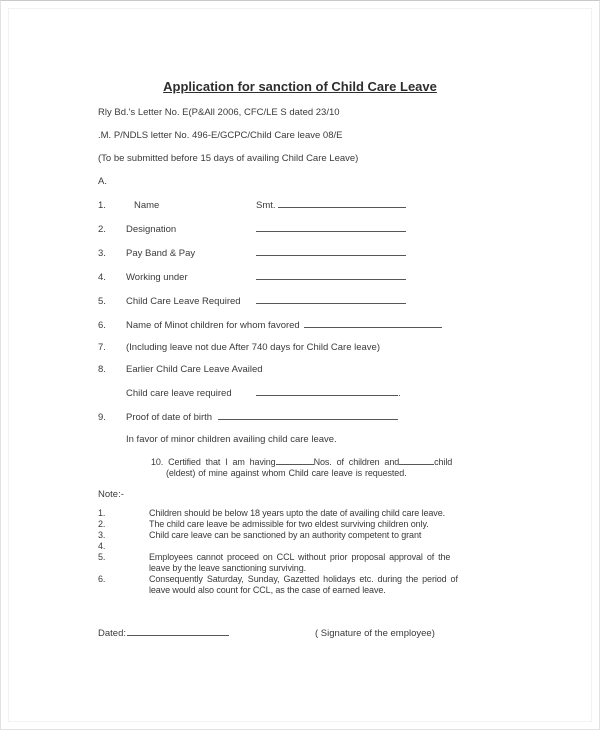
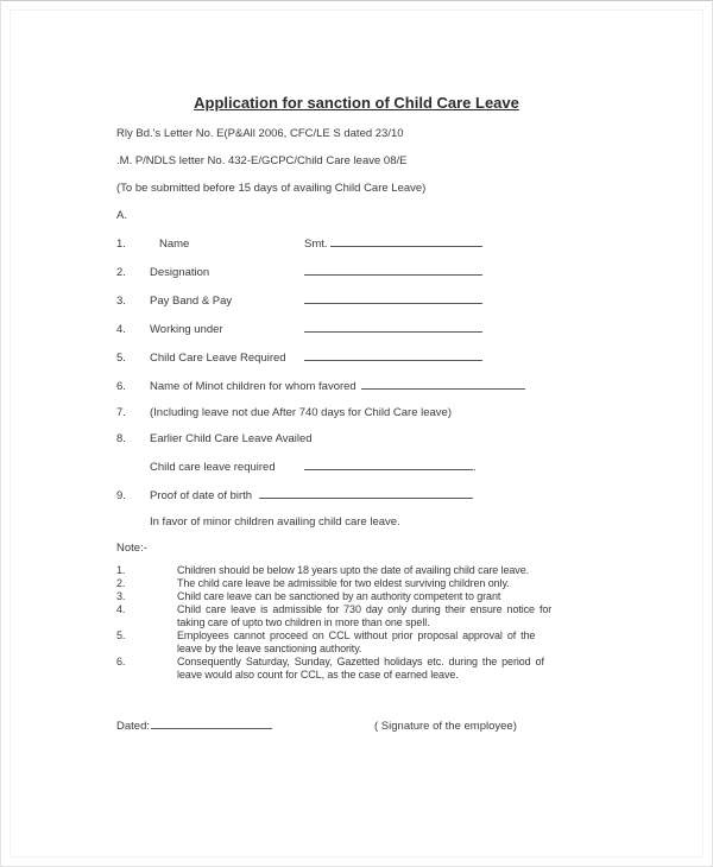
  Application for sanction of Child Care Leave
  Rly Bd.'s Letter No. E(P&All 2006, CFC/LE S dated 23/10
- .M. P/NDLS letter No. 496-E/GCPC/Child Care leave 08/E
+ .M. P/NDLS letter No. 432-E/GCPC/Child Care leave 08/E
  (To be submitted before 15 days of availing Child Care Leave)
  A.
  1.
  Name
  Smt.
  2.
  Designation
  3.
  Pay Band & Pay
  4.
  Working under
  5.
  Child Care Leave Required
  6.
  Name of Minot children for whom favored
  7.
  (Including leave not due After 740 days for Child Care leave)
  8.
  Earlier Child Care Leave Availed
  Child care leave required
  .
  9.
  Proof of date of birth
  In favor of minor children availing child care leave.
- 10. Certified that I am having Nos. of children and child
- (eldest) of mine against whom Child care leave is requested.
  Note:-
  1.
  Children should be below 18 years upto the date of availing child care leave.
  2.
  The child care leave be admissible for two eldest surviving children only.
  3.
  Child care leave can be sanctioned by an authority competent to grant
  4.
+ Child care leave is admissible for 730 day only during their ensure notice for
+ taking care of upto two children in more than one spell.
  5.
  Employees cannot proceed on CCL without prior proposal approval of the
- leave by the leave sanctioning surviving.
+ leave by the leave sanctioning authority.
  6.
  Consequently Saturday, Sunday, Gazetted holidays etc. during the period of
  leave would also count for CCL, as the case of earned leave.
  Dated:
  ( Signature of the employee)
